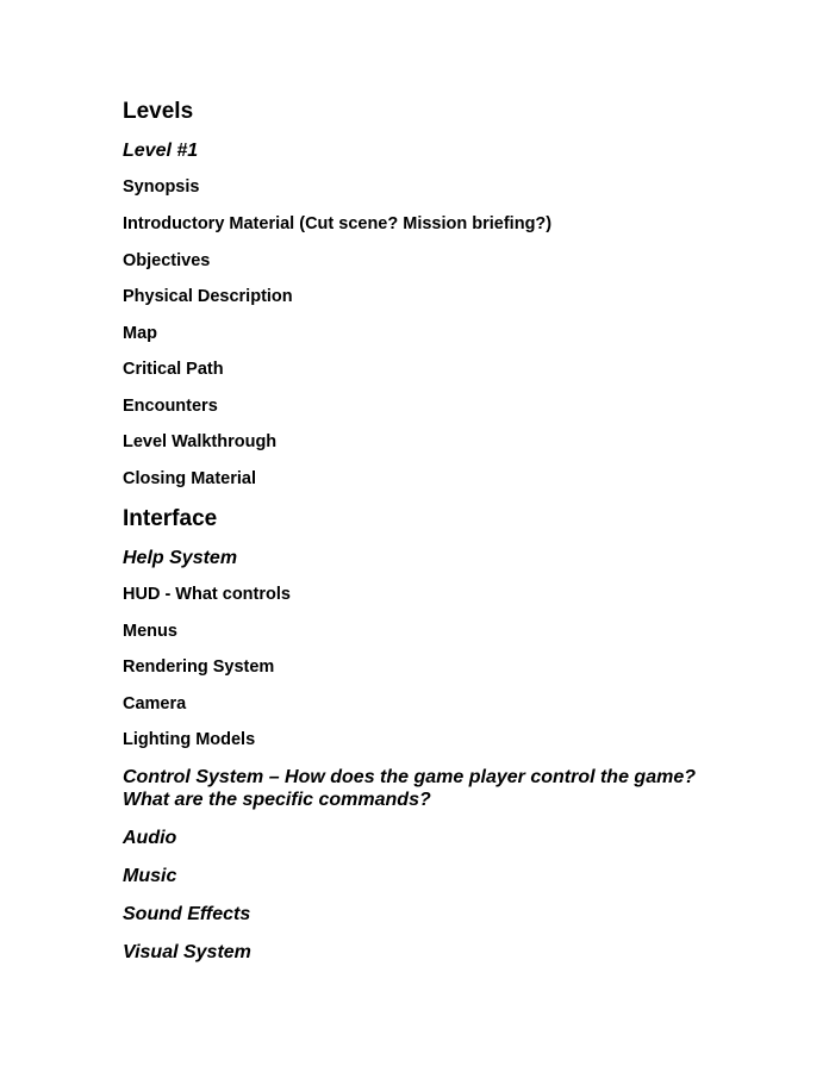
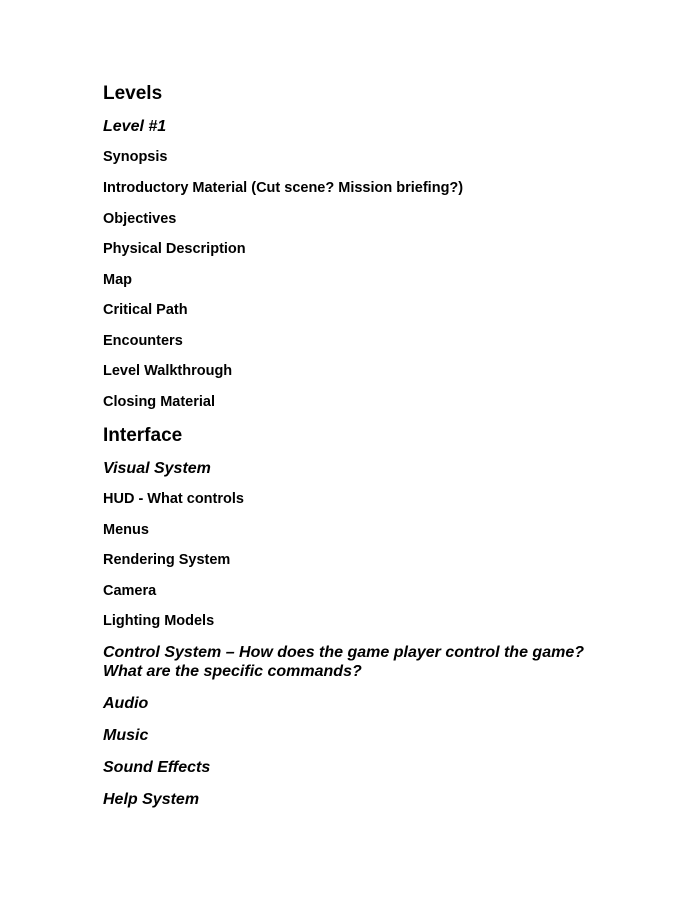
  Levels
  Level #1
  Synopsis
  Introductory Material (Cut scene? Mission briefing?)
  Objectives
  Physical Description
  Map
  Critical Path
  Encounters
  Level Walkthrough
  Closing Material
  Interface
- Help System
+ Visual System
  HUD - What controls
  Menus
  Rendering System
  Camera
  Lighting Models
  Control System – How does the game player control the game? What are the specific commands?
  Audio
  Music
  Sound Effects
- Visual System
+ Help System
